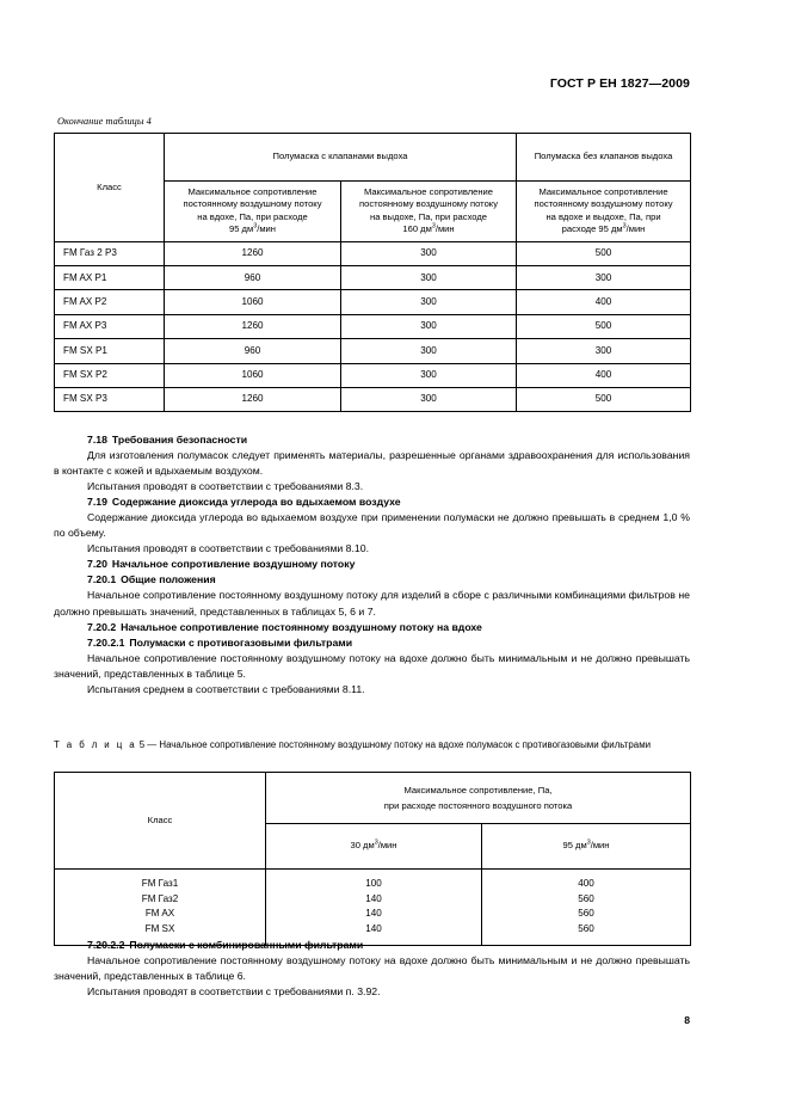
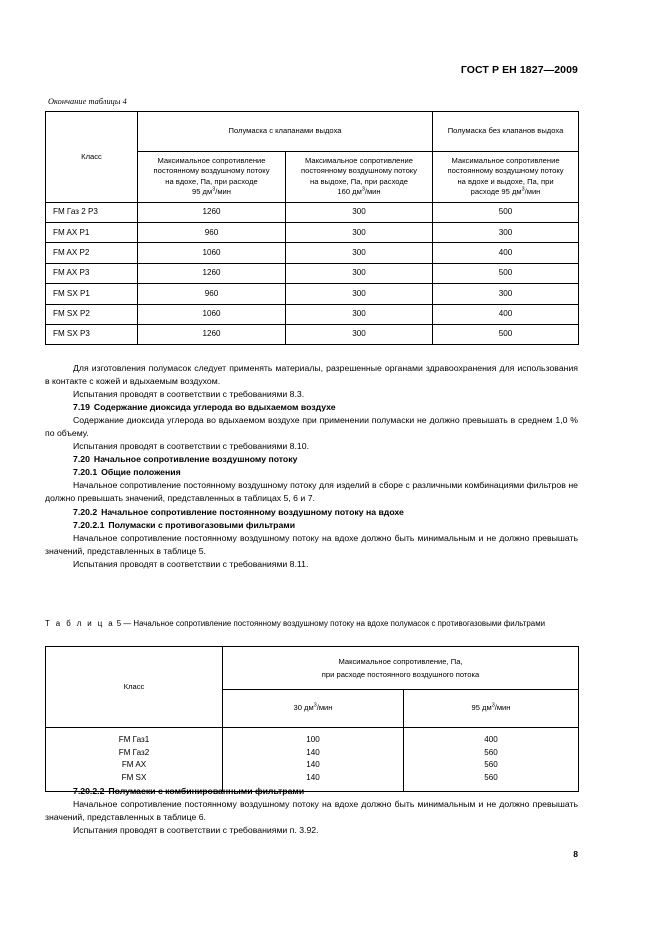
  ГОСТ Р ЕН 1827—2009
  Окончание таблицы 4
  Класс	Полумаска с клапанами выдоха	Полумаска без клапанов выдоха
  Максимальное сопротивление постоянному воздушному потоку на вдохе, Па, при расходе 95 дм /мин	Максимальное сопротивление постоянному воздушному потоку на выдохе, Па, при расходе 160 дм /мин	Максимальное сопротивление постоянному воздушному потоку на вдохе и выдохе, Па, при расходе 95 дм /мин
  FM Газ 2 Р3	1260	300	500
  FM AX P1	960	300	300
  FM AX P2	1060	300	400
  FM AX P3	1260	300	500
  FM SX P1	960	300	300
  FM SX P2	1060	300	400
  FM SX P3	1260	300	500
- 7.18 Требования безопасности
  Для изготовления полумасок следует применять материалы, разрешенные органами здравоохранения для использования в контакте с кожей и вдыхаемым воздухом.
  Испытания проводят в соответствии с требованиями 8.3.
  7.19 Содержание диоксида углерода во вдыхаемом воздухе
  Содержание диоксида углерода во вдыхаемом воздухе при применении полумаски не должно превышать в среднем 1,0 % по объему.
  Испытания проводят в соответствии с требованиями 8.10.
  7.20 Начальное сопротивление воздушному потоку
  7.20.1 Общие положения
  Начальное сопротивление постоянному воздушному потоку для изделий в сборе с различными комбинациями фильтров не должно превышать значений, представленных в таблицах 5, 6 и 7.
  7.20.2 Начальное сопротивление постоянному воздушному потоку на вдохе
  7.20.2.1 Полумаски с противогазовыми фильтрами
  Начальное сопротивление постоянному воздушному потоку на вдохе должно быть минимальным и не должно превышать значений, представленных в таблице 5.
- Испытания среднем в соответствии с требованиями 8.11.
+ Испытания проводят в соответствии с требованиями 8.11.
  Т а б л и ц а 5 — Начальное сопротивление постоянному воздушному потоку на вдохе полумасок с противогазовыми фильтрами
  Класс	Максимальное сопротивление, Па, при расходе постоянного воздушного потока
  30 дм /мин	95 дм /мин
  FM Газ1 FM Газ2 FM AX FM SX	100 140 140 140	400 560 560 560
  7.20.2.2 Полумаски с комбинированными фильтрами
  Начальное сопротивление постоянному воздушному потоку на вдохе должно быть минимальным и не должно превышать значений, представленных в таблице 6.
  Испытания проводят в соответствии с требованиями п. 3.92.
  8
